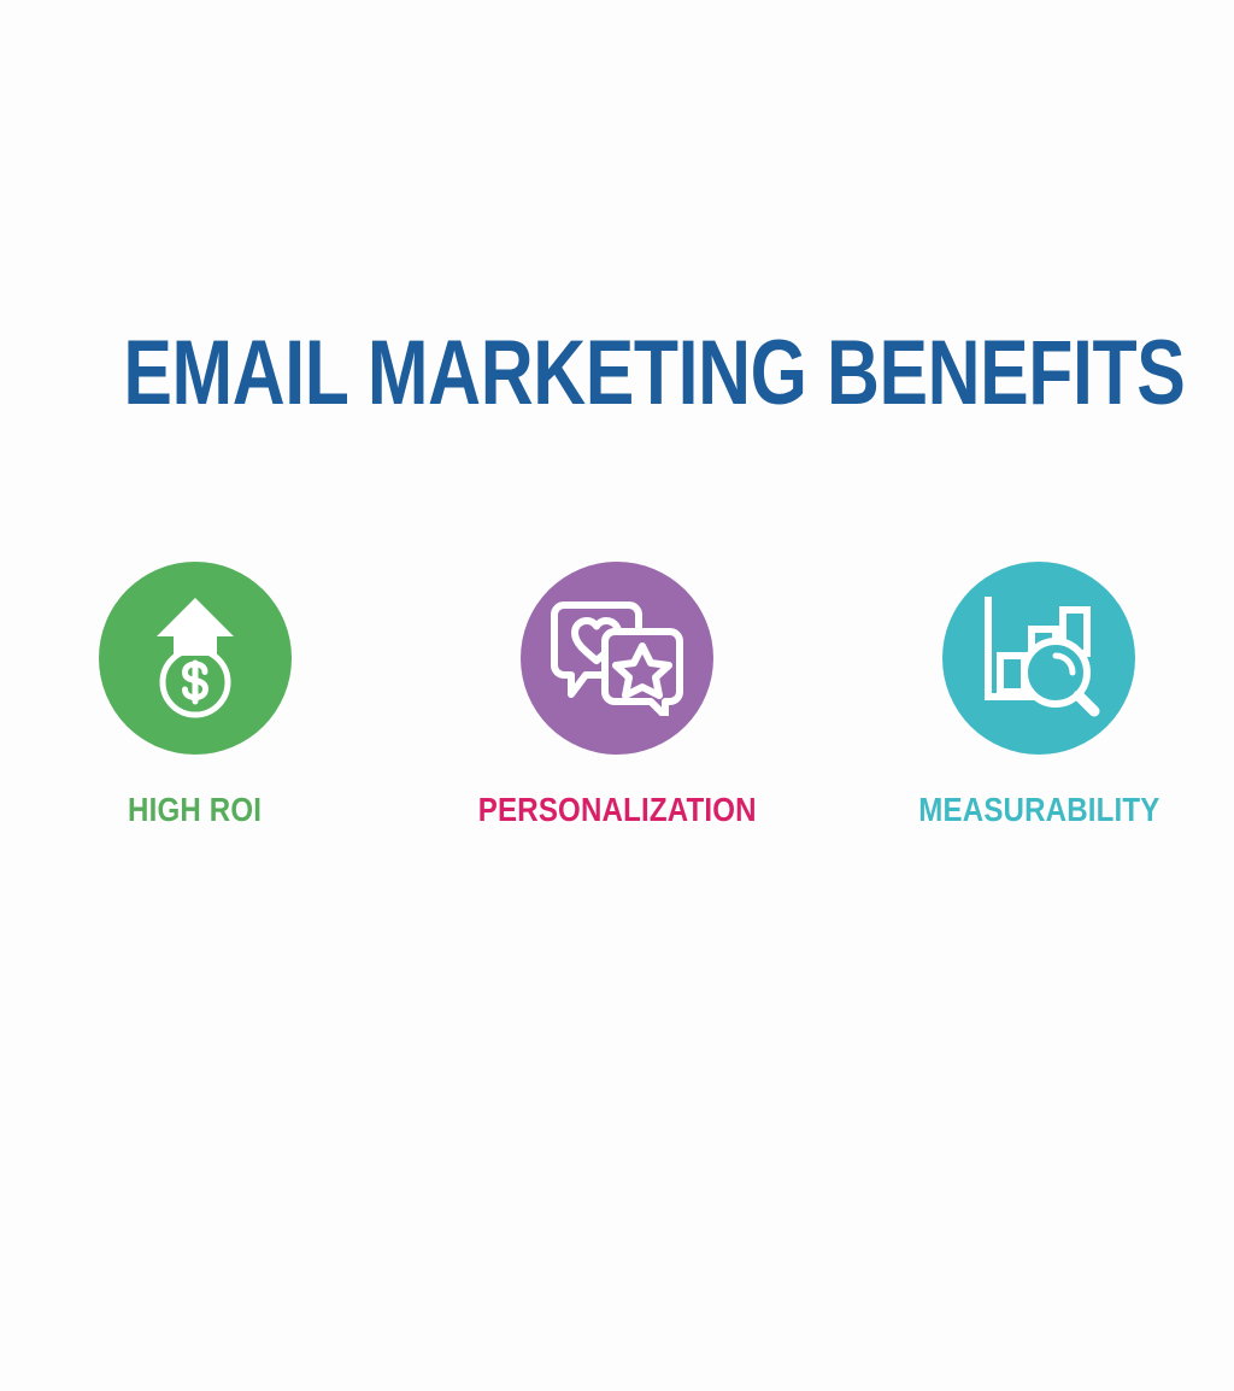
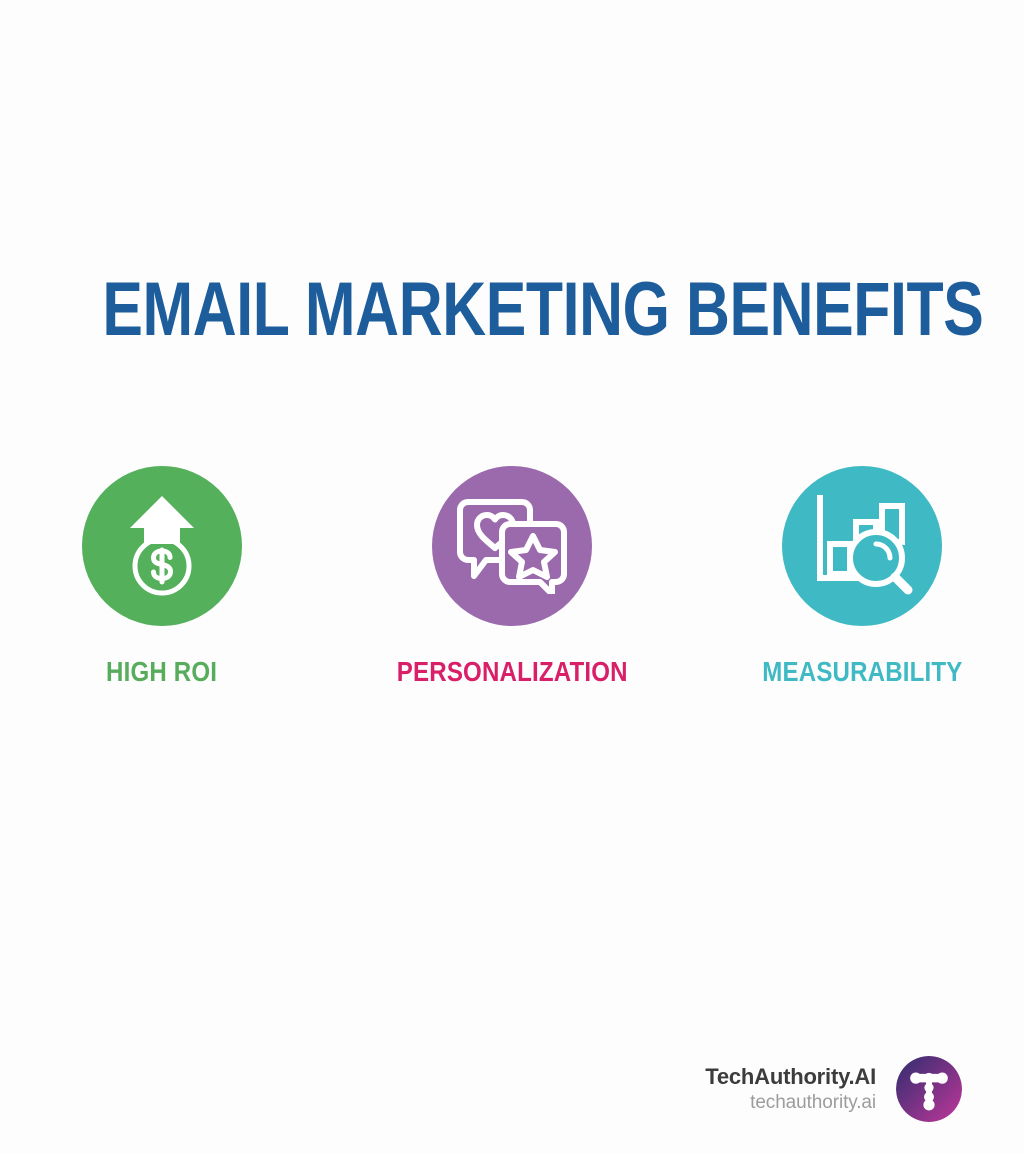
  EMAIL MARKETING BENEFITS
  HIGH ROI
  PERSONALIZATION
  MEASURABILITY
+ TechAuthority.AI
+ techauthority.ai
